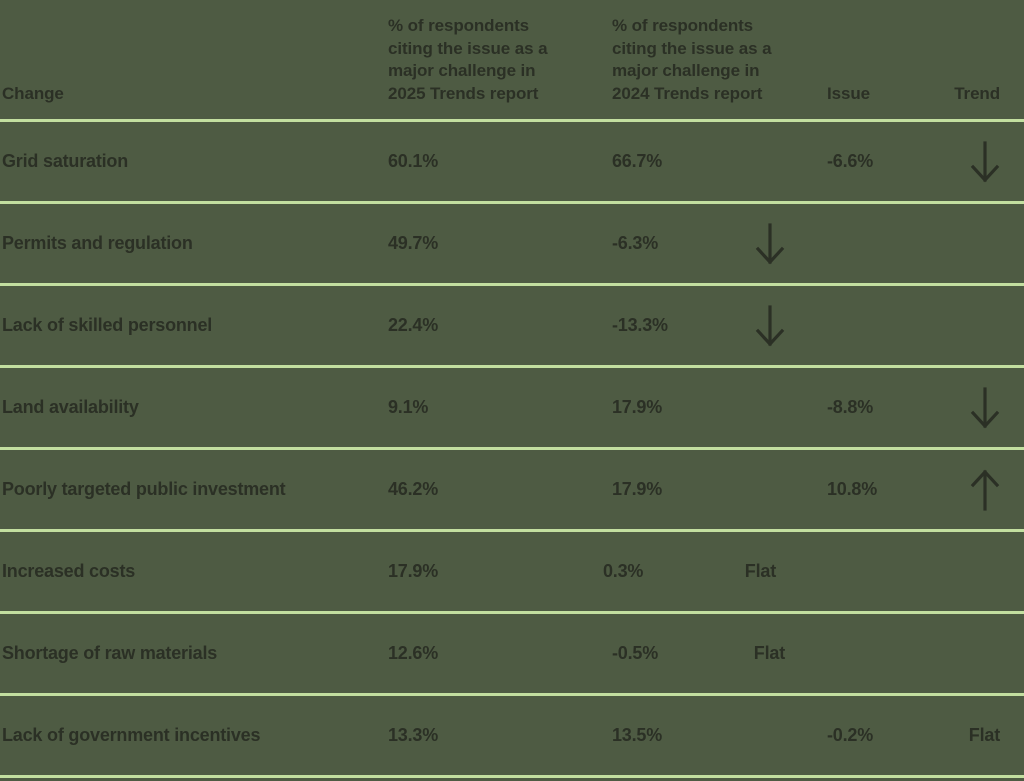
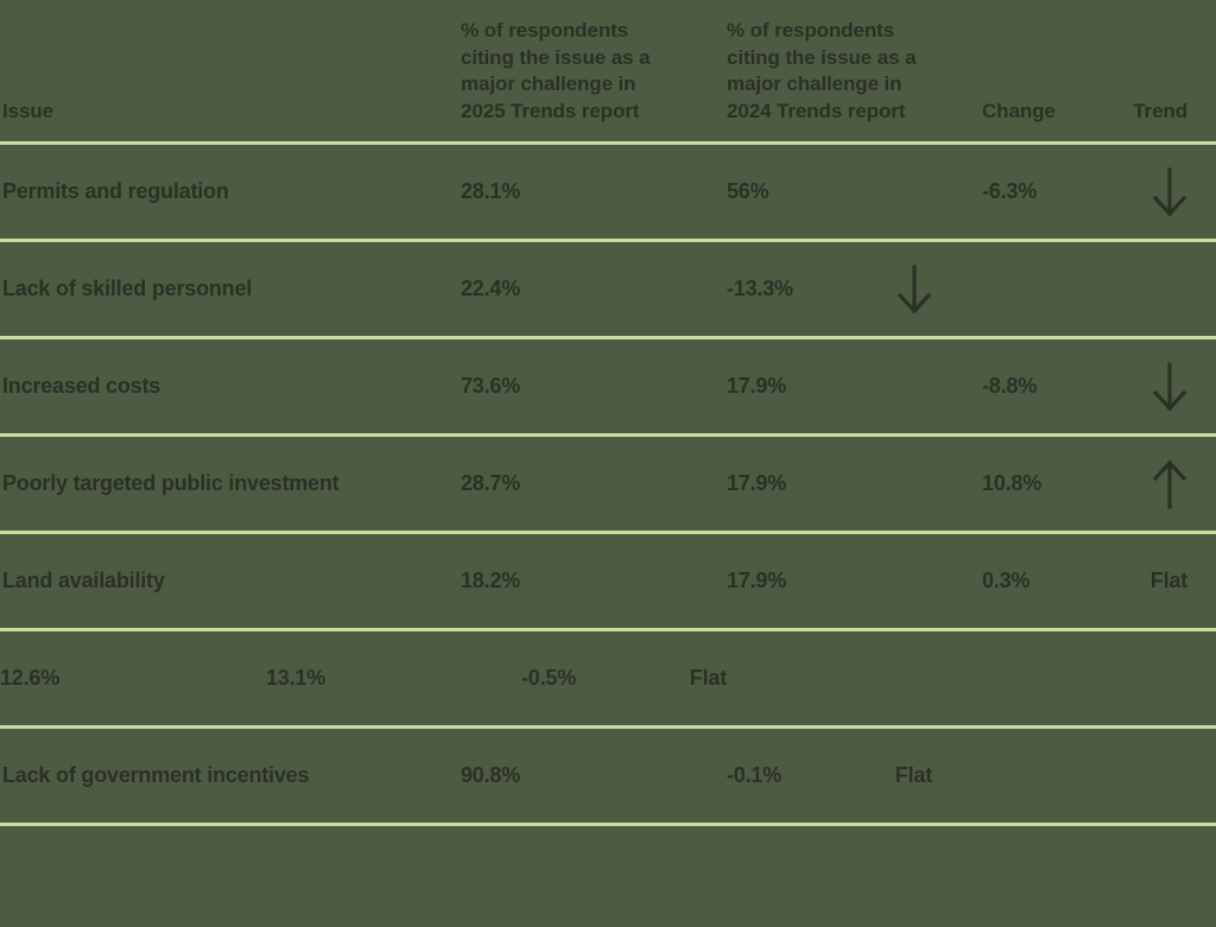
- Change
+ Issue
  % of respondents
  citing the issue as a
  major challenge in
  2025 Trends report
  % of respondents
  citing the issue as a
  major challenge in
  2024 Trends report
- Issue
+ Change
  Trend
- Grid saturation
- 60.1%
- 66.7%
- -6.6%
  Permits and regulation
- 49.7%
+ 28.1%
+ 56%
  -6.3%
  Lack of skilled personnel
  22.4%
  -13.3%
- Land availability
+ Increased costs
- 9.1%
+ 73.6%
  17.9%
  -8.8%
  Poorly targeted public investment
- 46.2%
+ 28.7%
  17.9%
  10.8%
- Increased costs
+ Land availability
+ 18.2%
  17.9%
  0.3%
  Flat
- Shortage of raw materials
  12.6%
+ 13.1%
  -0.5%
  Flat
  Lack of government incentives
- 13.3%
+ 90.8%
- 13.5%
- -0.2%
+ -0.1%
  Flat
